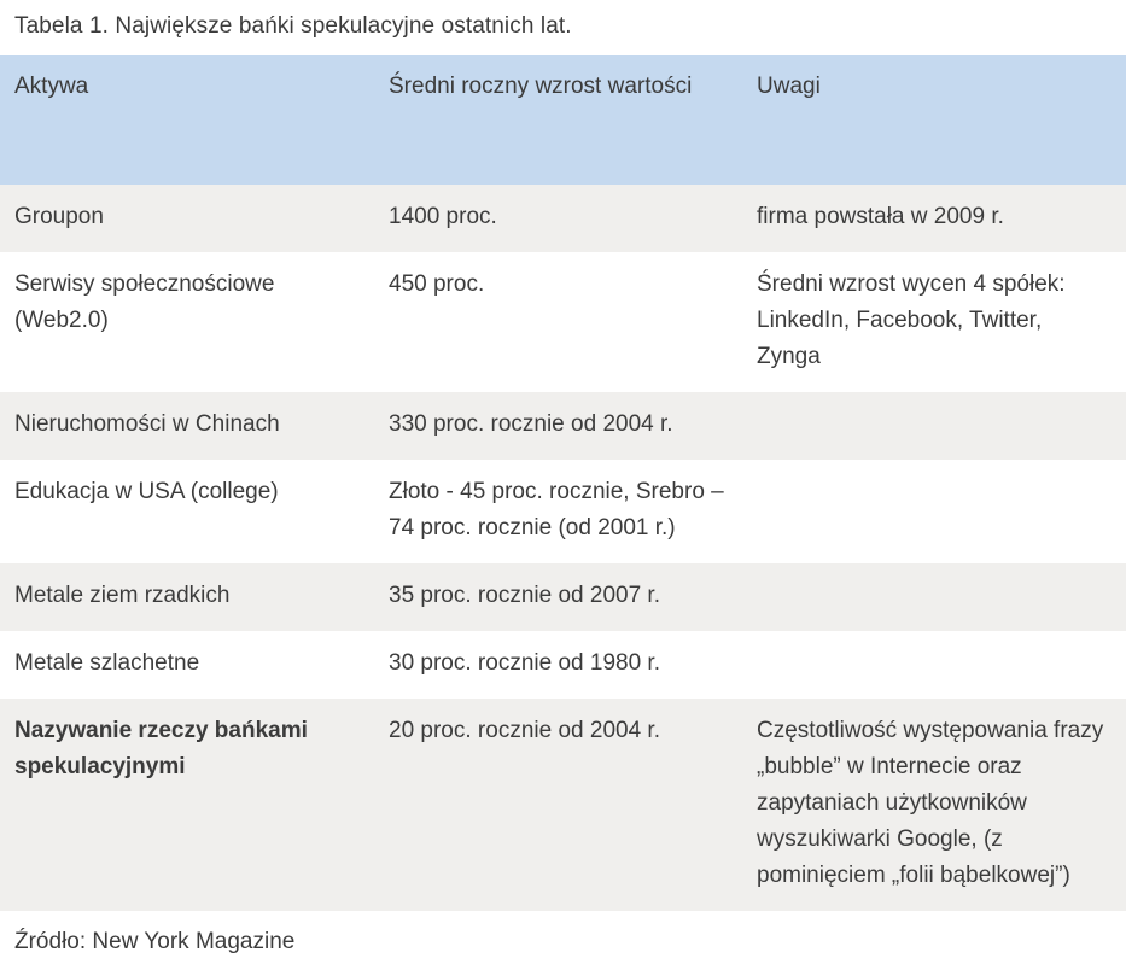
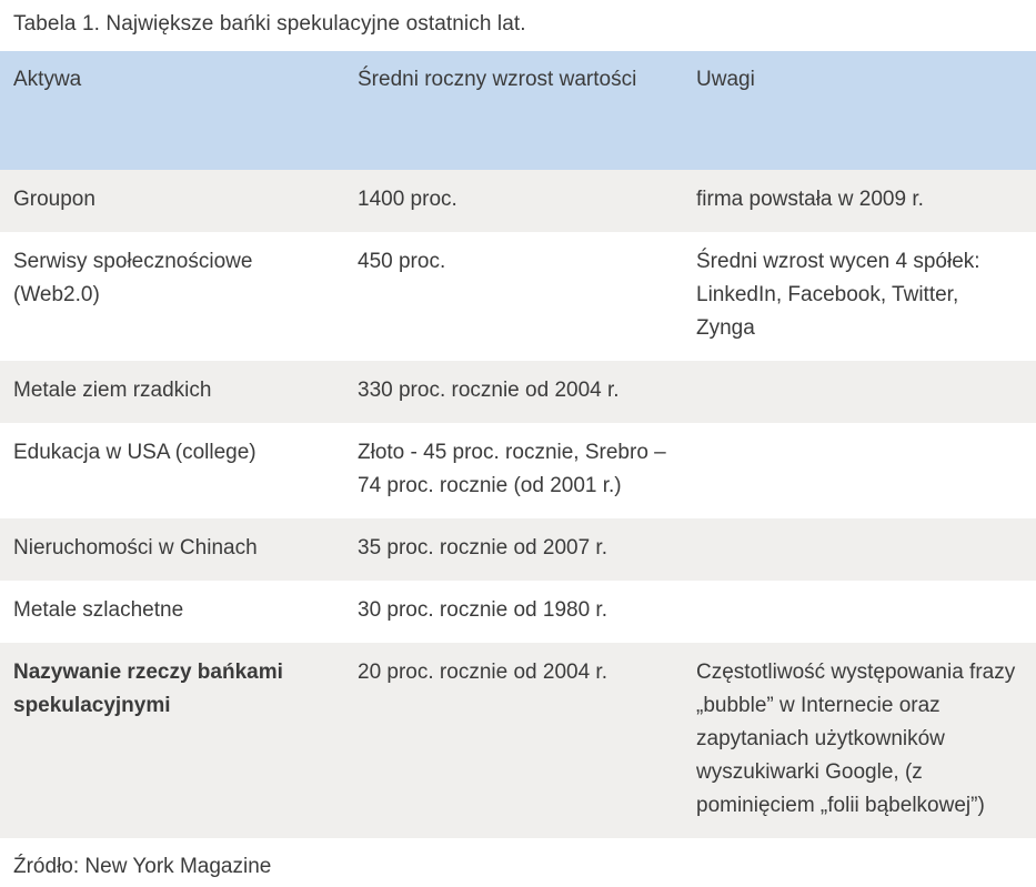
  Tabela 1. Największe bańki spekulacyjne ostatnich lat.
  Aktywa	Średni roczny wzrost wartości	Uwagi
  Groupon	1400 proc.	firma powstała w 2009 r.
  Serwisy społecznościowe (Web2.0)	450 proc.	Średni wzrost wycen 4 spółek: LinkedIn, Facebook, Twitter, Zynga
- Nieruchomości w Chinach	330 proc. rocznie od 2004 r.
+ Metale ziem rzadkich	330 proc. rocznie od 2004 r.
  Edukacja w USA (college)	Złoto - 45 proc. rocznie, Srebro – 74 proc. rocznie (od 2001 r.)
- Metale ziem rzadkich	35 proc. rocznie od 2007 r.
+ Nieruchomości w Chinach	35 proc. rocznie od 2007 r.
  Metale szlachetne	30 proc. rocznie od 1980 r.
  Nazywanie rzeczy bańkami spekulacyjnymi	20 proc. rocznie od 2004 r.	Częstotliwość występowania frazy „bubble” w Internecie oraz zapytaniach użytkowników wyszukiwarki Google, (z pominięciem „folii bąbelkowej”)
  Źródło: New York Magazine
